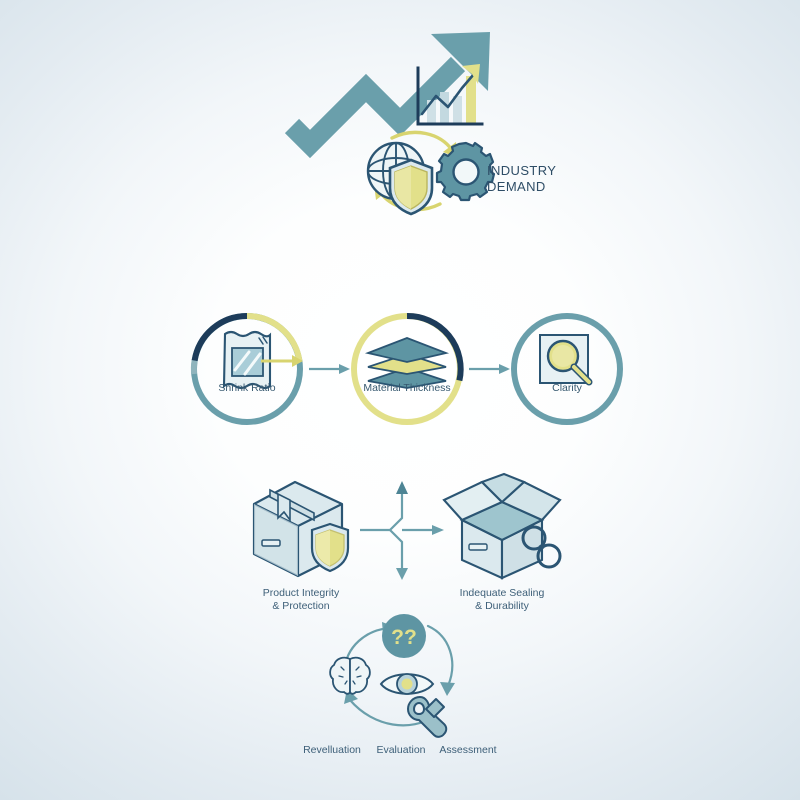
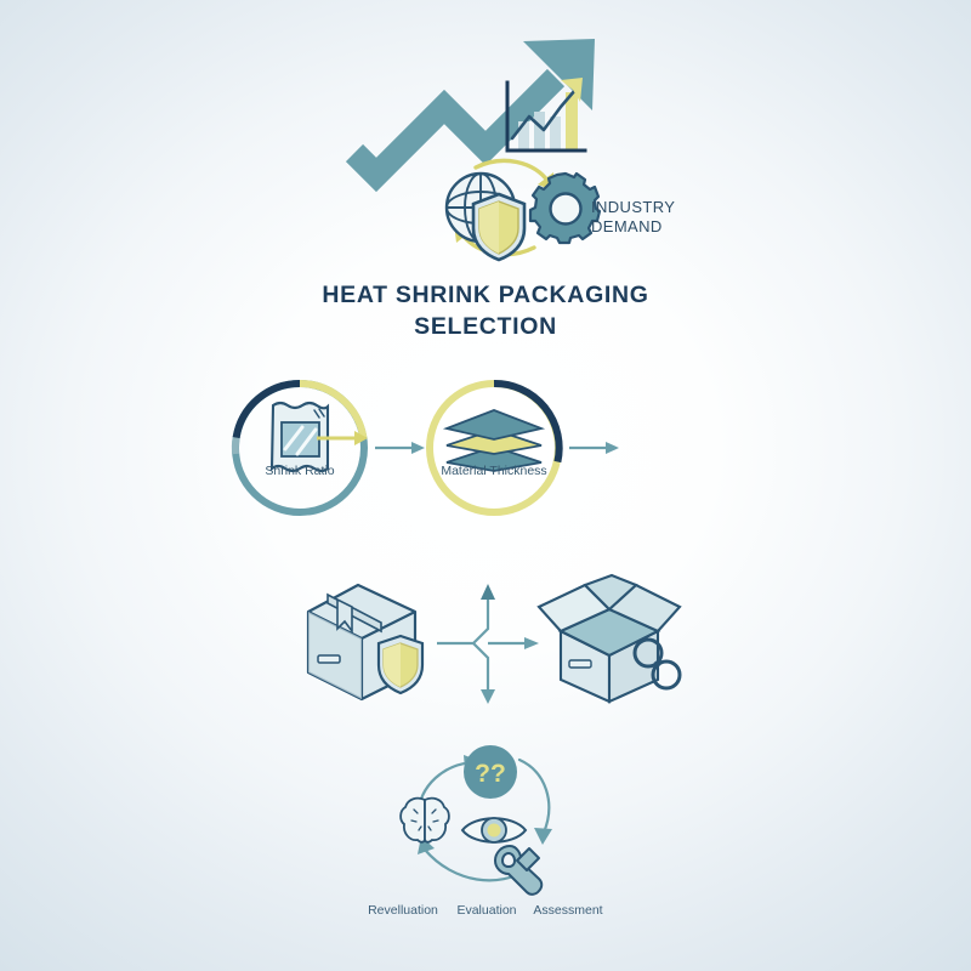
  INDUSTRY
  DEMAND
+ HEAT SHRINK PACKAGING
+ SELECTION
  Shrink Ratio
  Material Thickness
- Clarity
- Product Integrity
- & Protection
- Indequate Sealing
- & Durability
  ??
  Revelluation
  Evaluation
  Assessment
